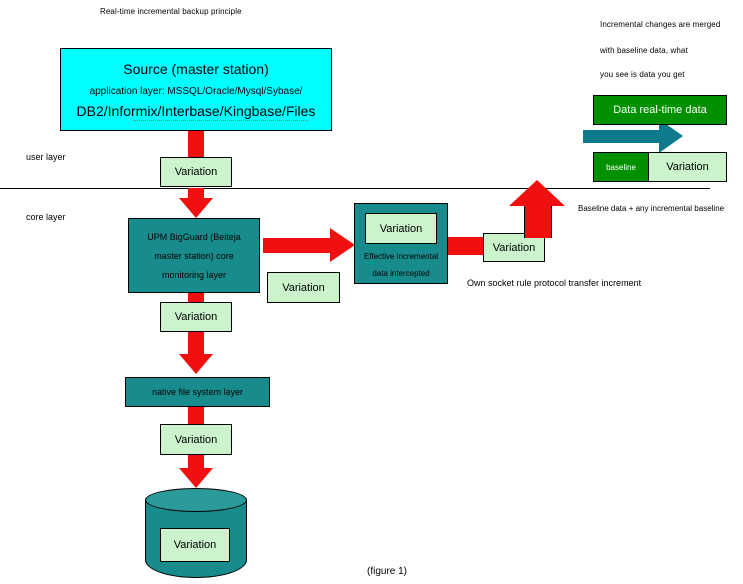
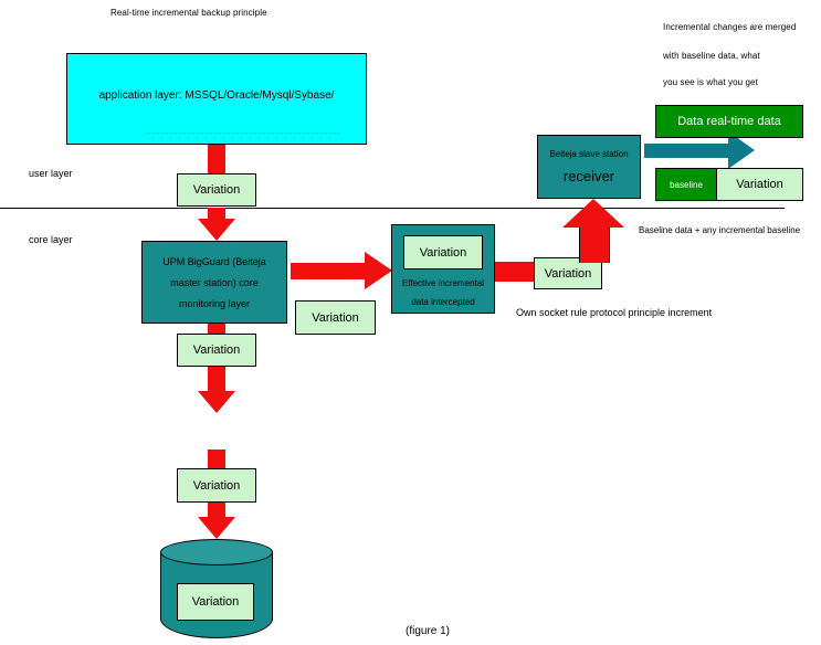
  Real-time incremental backup principle
  Incremental changes are merged
  with baseline data, what
- you see is data you get
+ you see is what you get
- Source (master station)
  application layer: MSSQL/Oracle/Mysql/Sybase/
- DB2/Informix/Interbase/Kingbase/Files
  Variation
  user layer
  core layer
  UPM BigGuard (Beiteja
  master station) core
  monitoring layer
  Variation
  Variation
  Effective incremental
  data intercepted
  Variation
+ Beiteja slave station
+ receiver
  Data real-time data
  baseline
  Variation
  Baseline data + any incremental baseline
- Own socket rule protocol transfer increment
+ Own socket rule protocol principle increment
  Variation
- native file system layer
  Variation
  Variation
  (figure 1)
